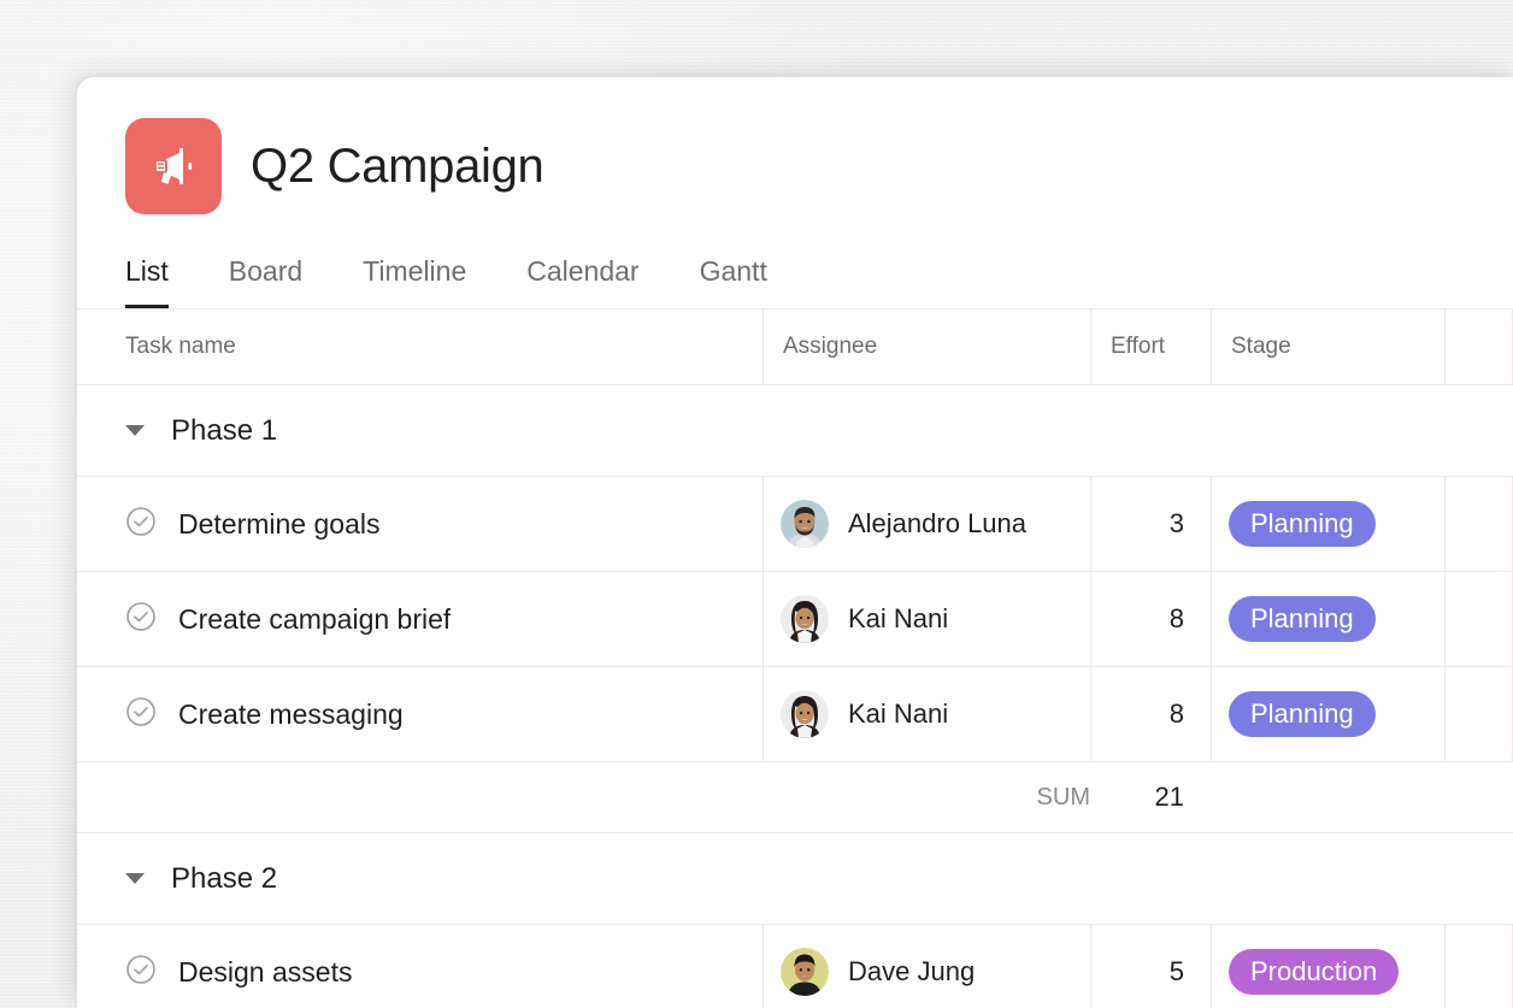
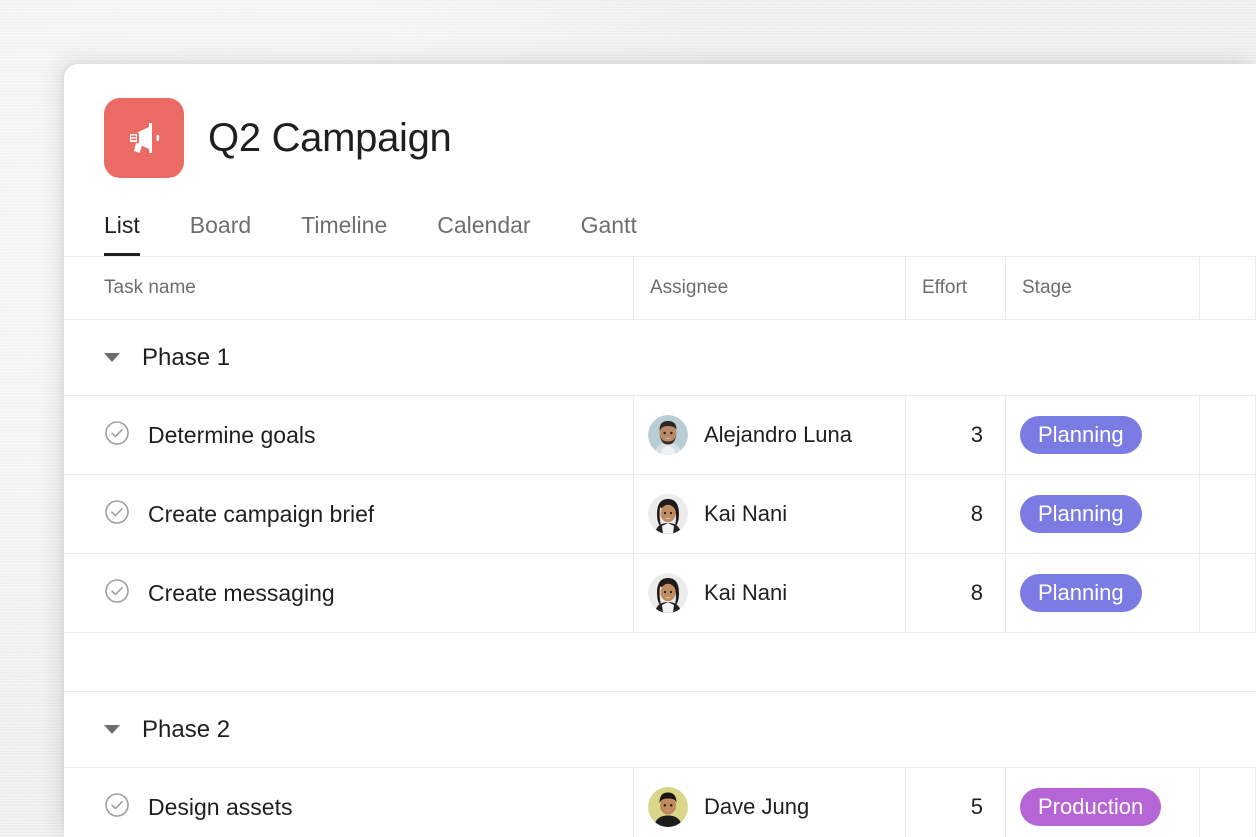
  Q2 Campaign
  List
  Board
  Timeline
  Calendar
  Gantt
  Task name
  Assignee
  Effort
  Stage
  Phase 1
  Determine goals
  Alejandro Luna
  3
  Planning
  Create campaign brief
  Kai Nani
  8
  Planning
  Create messaging
  Kai Nani
  8
  Planning
- SUM
- 21
  Phase 2
  Design assets
  Dave Jung
  5
  Production
